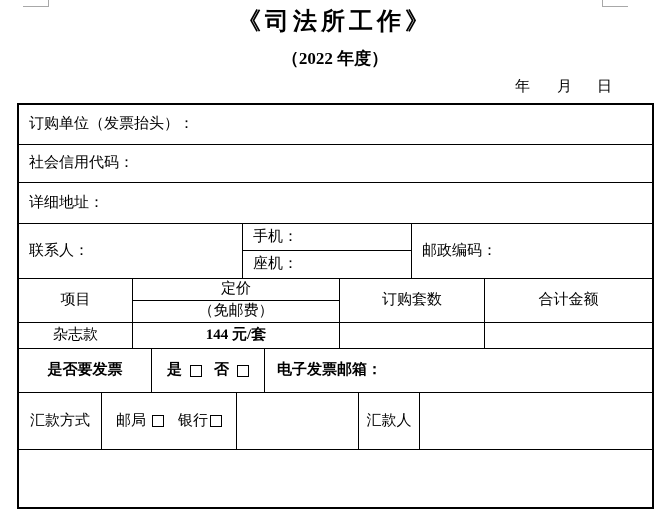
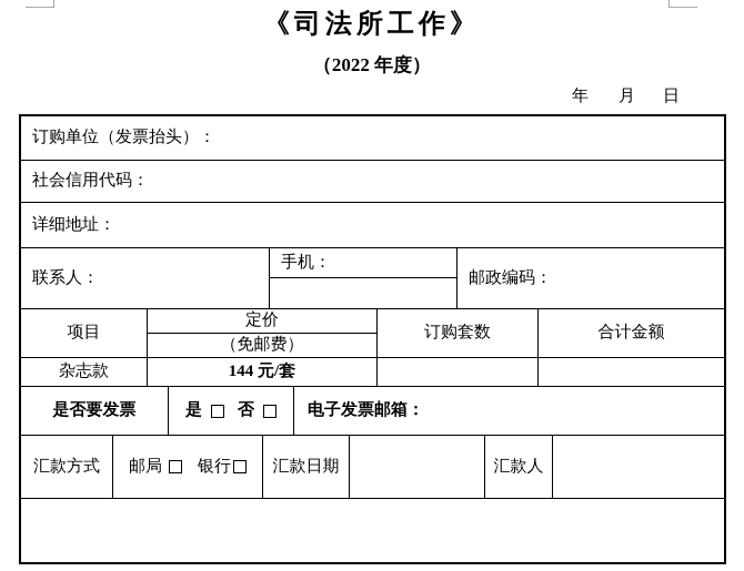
  《司法所工作》
  （2022 年度）
  年 月 日
  订购单位（发票抬头）：
  社会信用代码：
  详细地址：
  联系人：
  手机：
- 座机：
  邮政编码：
  项目
  定价
  （免邮费）
  订购套数
  合计金额
  杂志款
  144 元/套
  是否要发票
  是
  否
  电子发票邮箱：
  汇款方式
  邮局
  银行
+ 汇款日期
  汇款人
